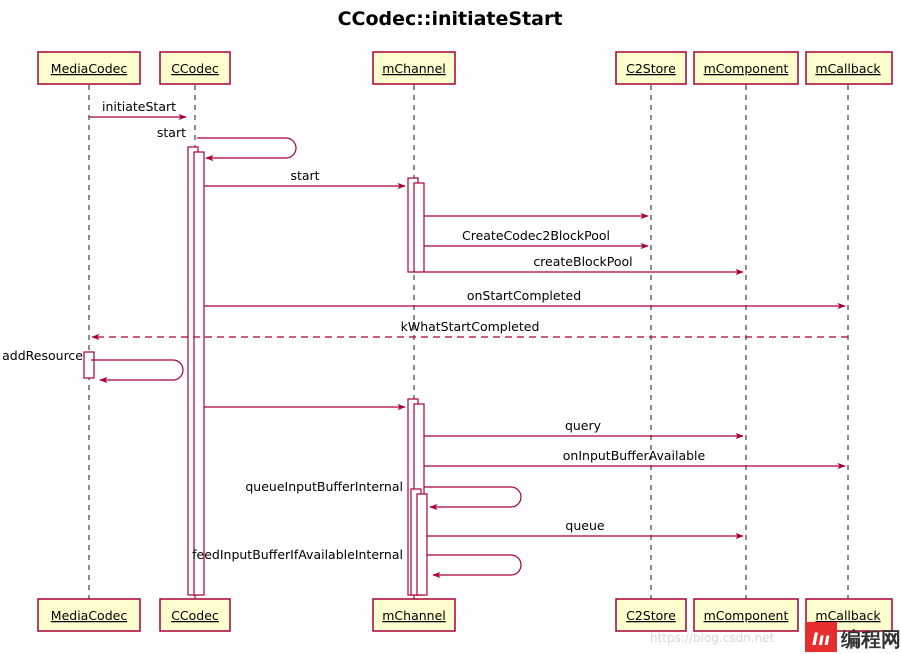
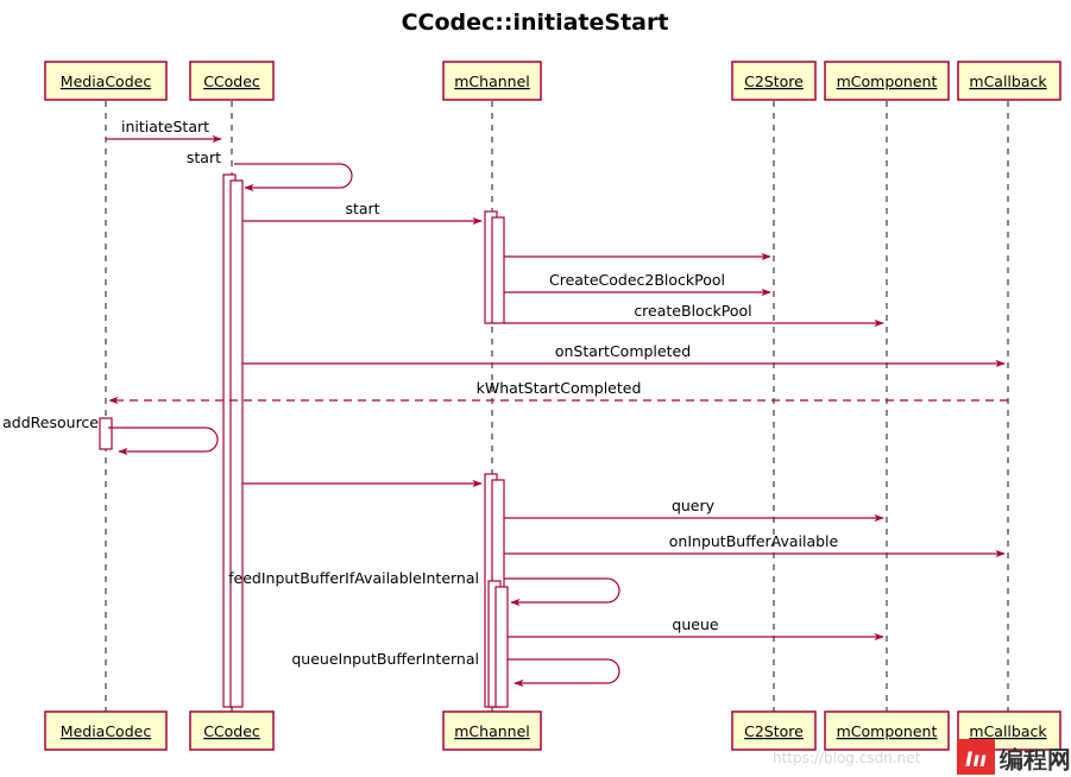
  CCodec::initiateStart
  initiateStart
  start
  start
  CreateCodec2BlockPool
  createBlockPool
  onStartCompleted
  kWhatStartCompleted
  addResource
  query
  onInputBufferAvailable
- queueInputBufferInternal
+ feedInputBufferIfAvailableInternal
  queue
- feedInputBufferIfAvailableInternal
+ queueInputBufferInternal
  MediaCodec
  CCodec
  mChannel
  C2Store
  mComponent
  mCallback
  MediaCodec
  CCodec
  mChannel
  C2Store
  mComponent
  mCallback
  https://blog.csdn.net
  Iıı
  编程网
